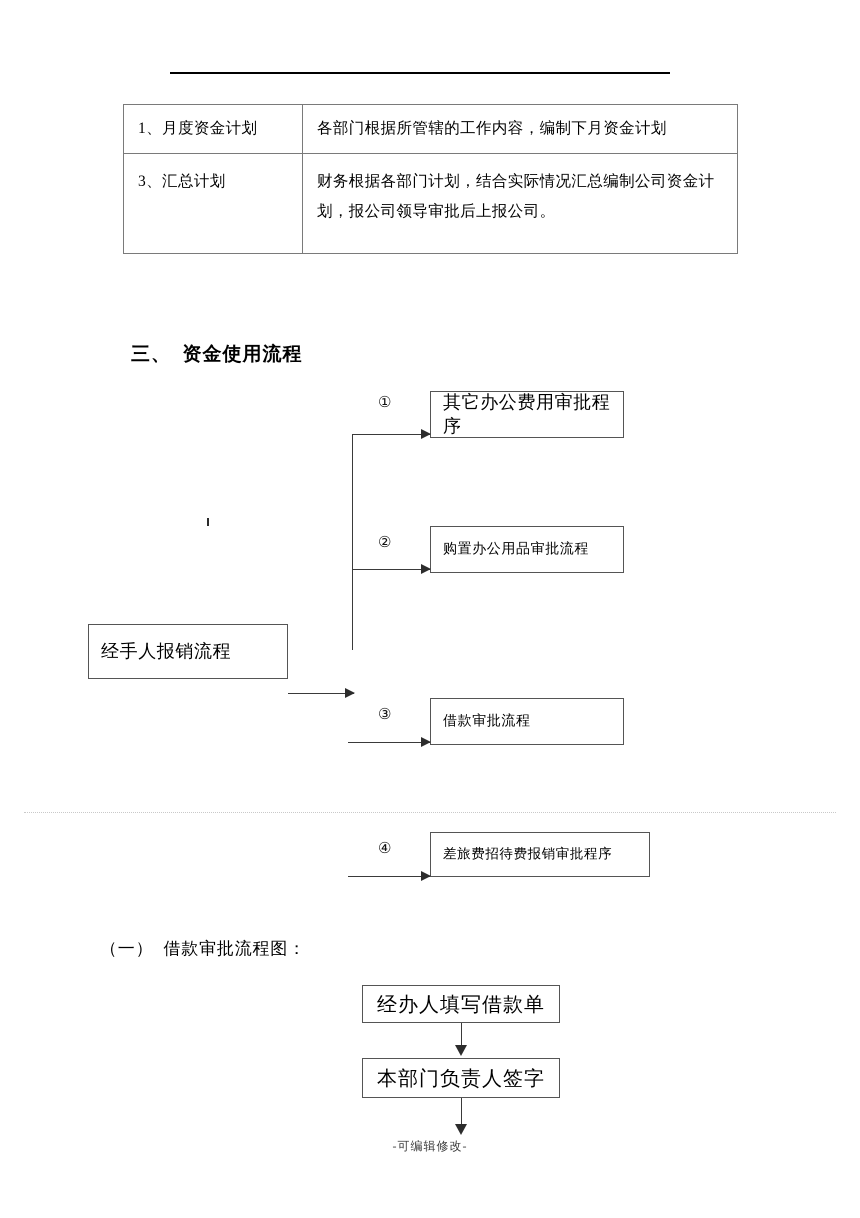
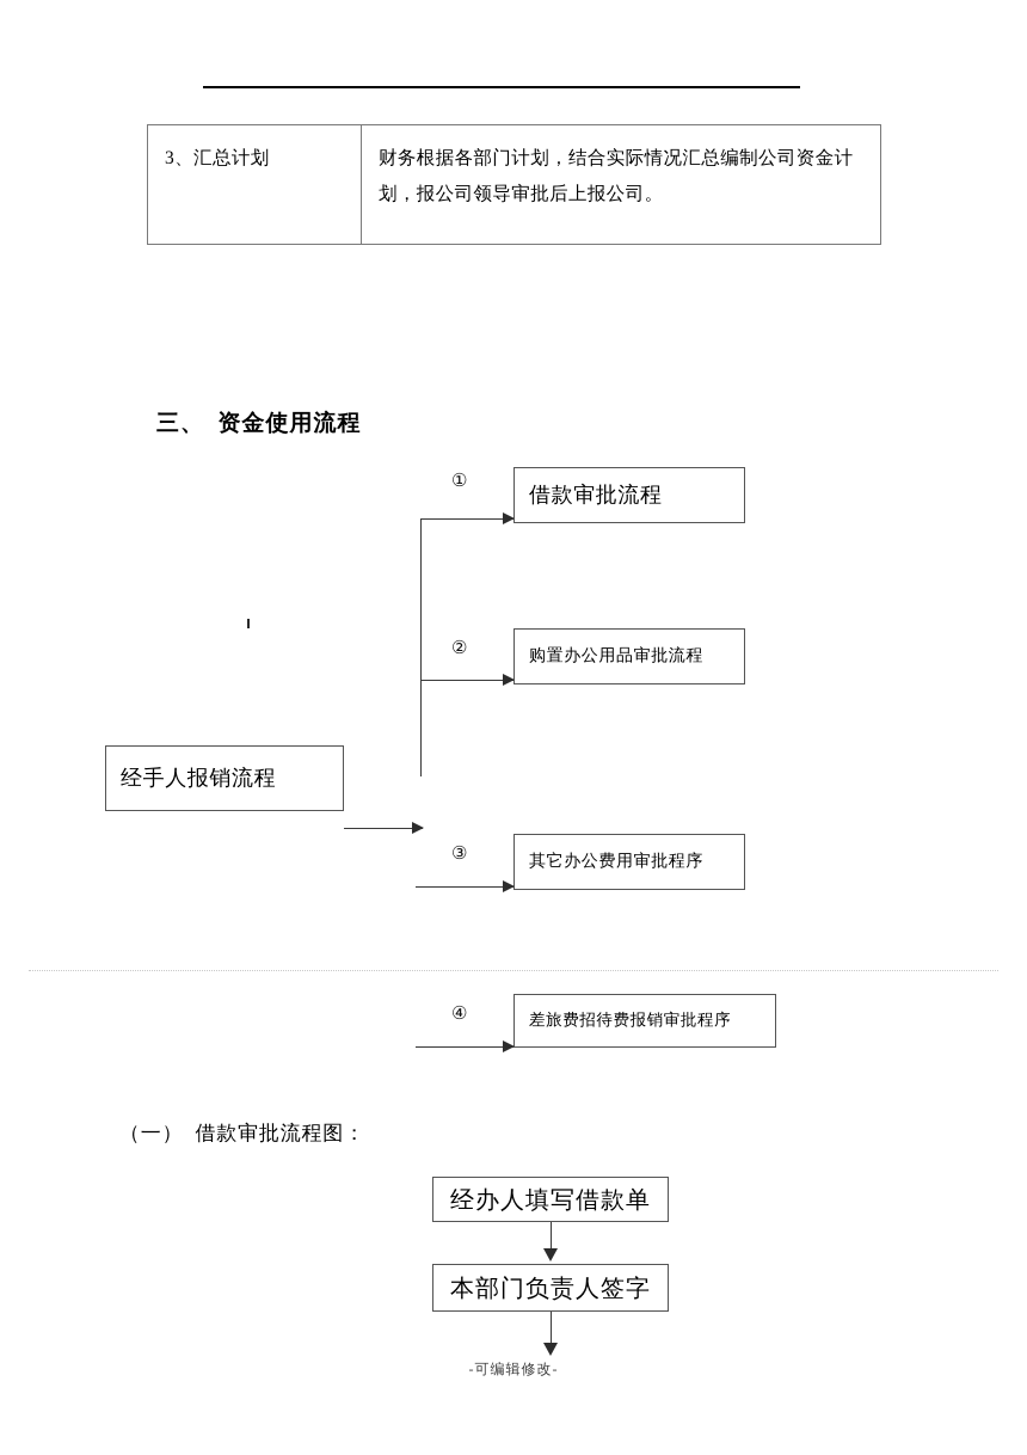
- 1、月度资金计划	各部门根据所管辖的工作内容，编制下月资金计划
  3、汇总计划	财务根据各部门计划，结合实际情况汇总编制公司资金计划，报公司领导审批后上报公司。
  三、 资金使用流程
- 其它办公费用审批程序
+ 借款审批流程
  购置办公用品审批流程
  经手人报销流程
- 借款审批流程
+ 其它办公费用审批程序
  差旅费招待费报销审批程序
  ①
  ②
  ③
  ④
  （一） 借款审批流程图：
  经办人填写借款单
  本部门负责人签字
  -可编辑修改-
